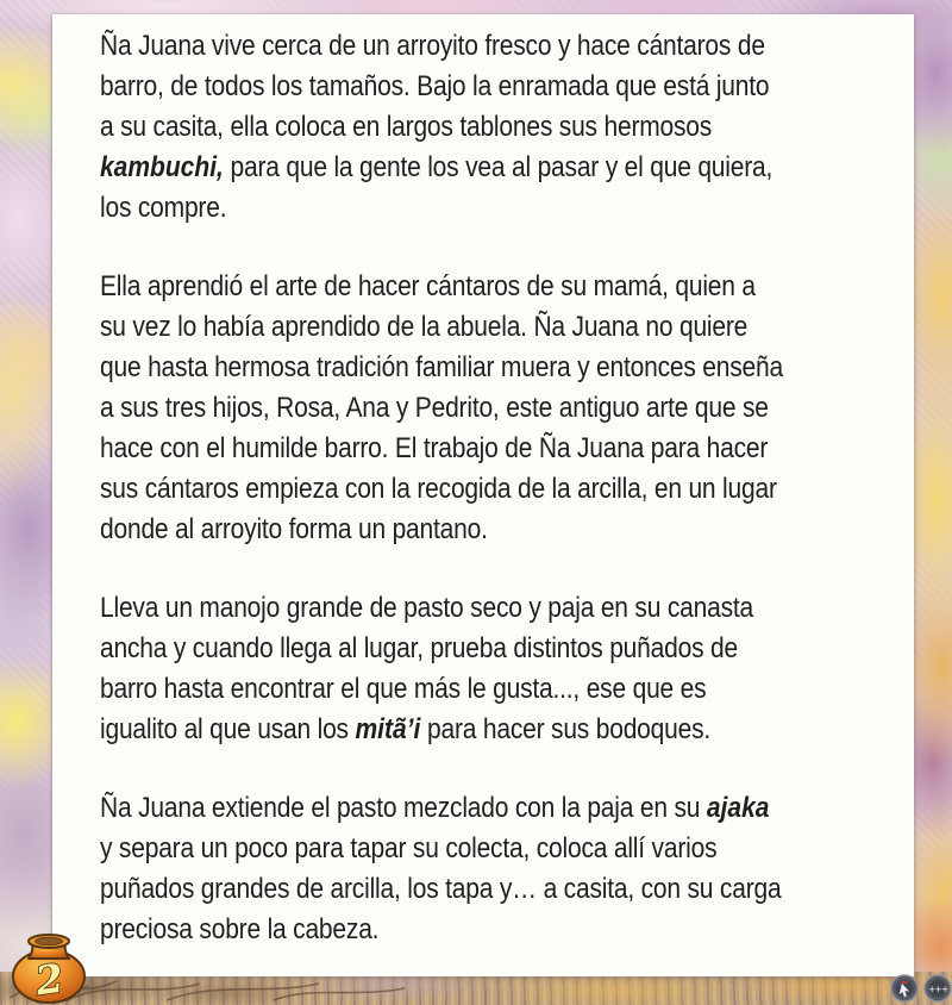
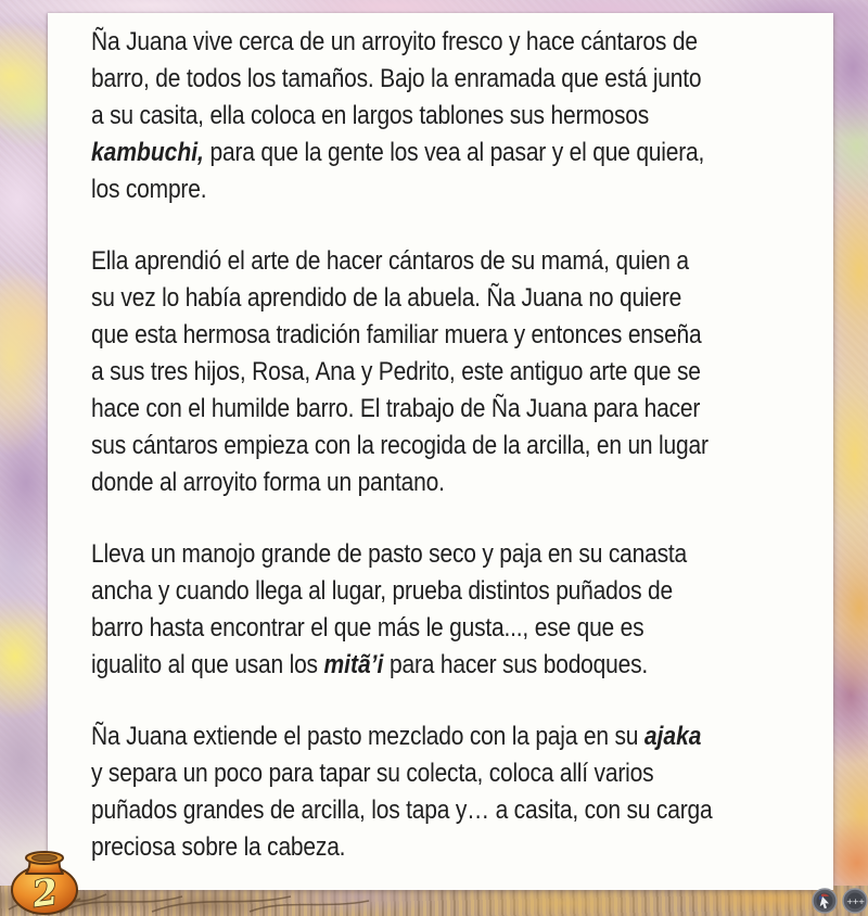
  Ña Juana vive cerca de un arroyito fresco y hace cántaros de
  barro, de todos los tamaños. Bajo la enramada que está junto
  a su casita, ella coloca en largos tablones sus hermosos
  kambuchi, para que la gente los vea al pasar y el que quiera,
  los compre.
  Ella aprendió el arte de hacer cántaros de su mamá, quien a
  su vez lo había aprendido de la abuela. Ña Juana no quiere
- que hasta hermosa tradición familiar muera y entonces enseña
+ que esta hermosa tradición familiar muera y entonces enseña
  a sus tres hijos, Rosa, Ana y Pedrito, este antiguo arte que se
  hace con el humilde barro. El trabajo de Ña Juana para hacer
  sus cántaros empieza con la recogida de la arcilla, en un lugar
  donde al arroyito forma un pantano.
  Lleva un manojo grande de pasto seco y paja en su canasta
  ancha y cuando llega al lugar, prueba distintos puñados de
  barro hasta encontrar el que más le gusta..., ese que es
  igualito al que usan los mitã’i para hacer sus bodoques.
  Ña Juana extiende el pasto mezclado con la paja en su ajaka
  y separa un poco para tapar su colecta, coloca allí varios
  puñados grandes de arcilla, los tapa y… a casita, con su carga
  preciosa sobre la cabeza.
  +++
